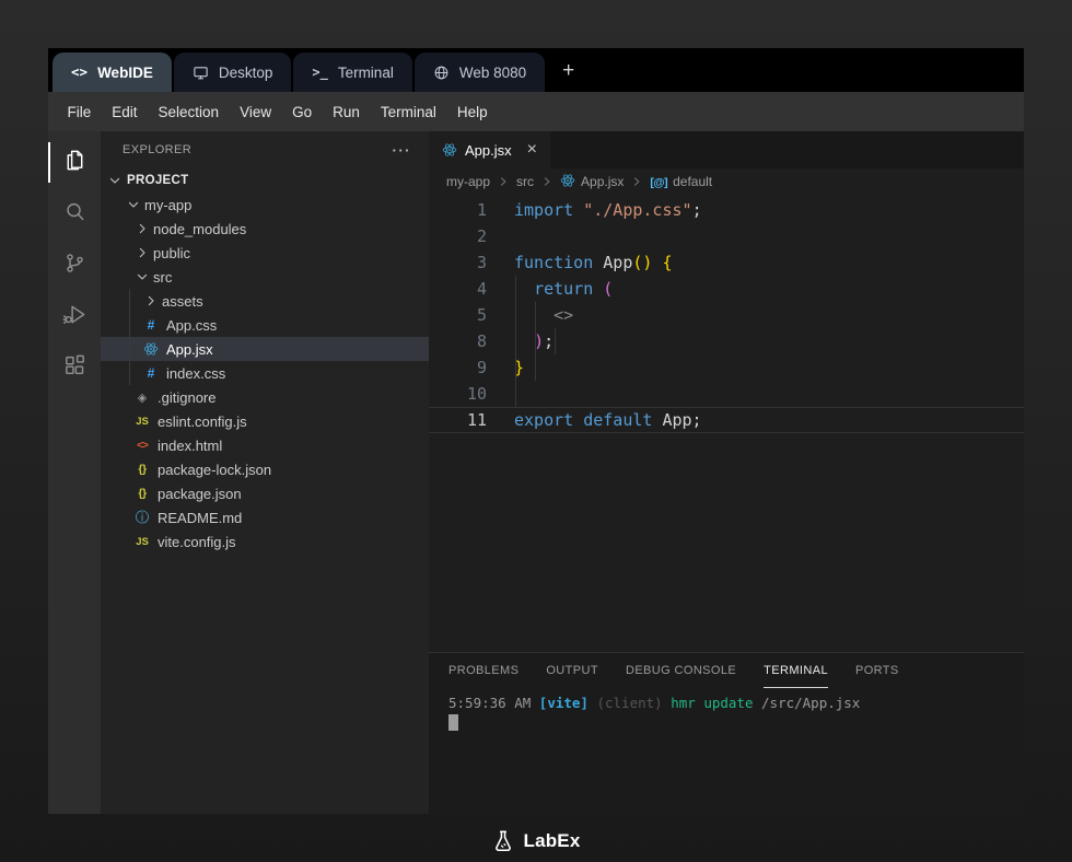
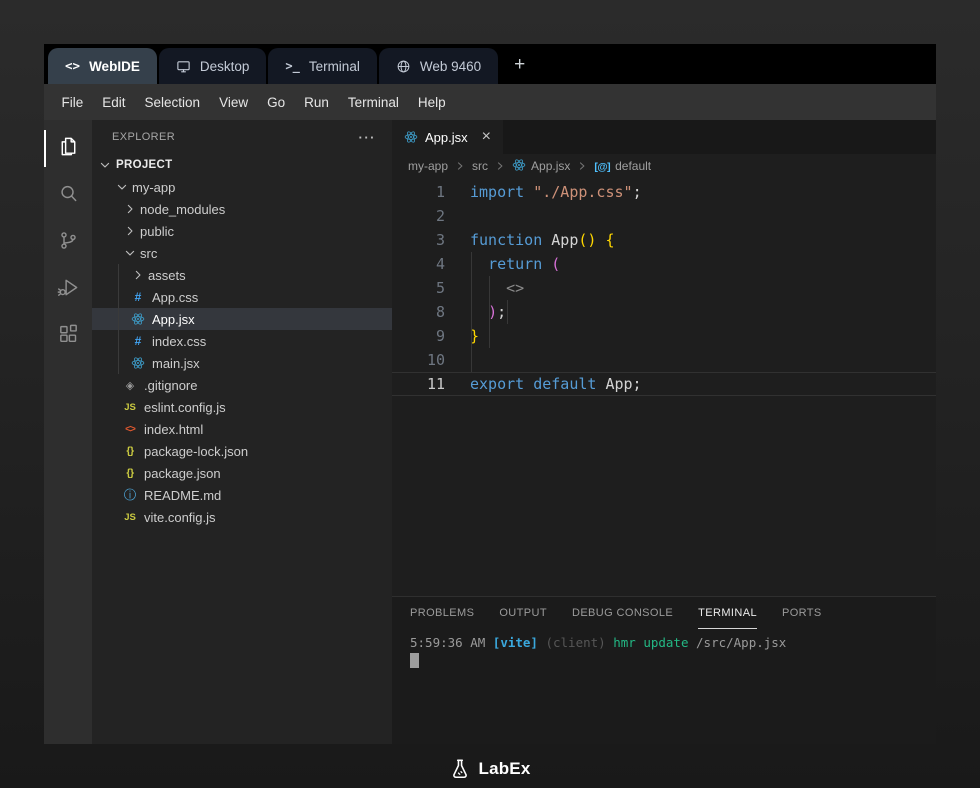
  <>
  WebIDE
  Desktop
  >_
  Terminal
- Web 8080
+ Web 9460
  +
  File
  Edit
  Selection
  View
  Go
  Run
  Terminal
  Help
  EXPLORER
  ···
  PROJECT
  my-app
  node_modules
  public
  src
  assets
  #
  App.css
  App.jsx
  #
  index.css
+ main.jsx
  ◈
  .gitignore
  JS
  eslint.config.js
  <>
  index.html
  {}
  package-lock.json
  {}
  package.json
  ⓘ
  README.md
  JS
  vite.config.js
  App.jsx
  ×
  my-app
  src
  App.jsx
  [@]
  default
  1
  import "./App.css";
  2
  3
  function App() {
  4
  return (
  5
  <>
  8
  );
  9
  }
  10
  11
  export default App;
  PROBLEMS
  OUTPUT
  DEBUG CONSOLE
  TERMINAL
  PORTS
  5:59:36 AM [vite] (client) hmr update /src/App.jsx
  LabEx
